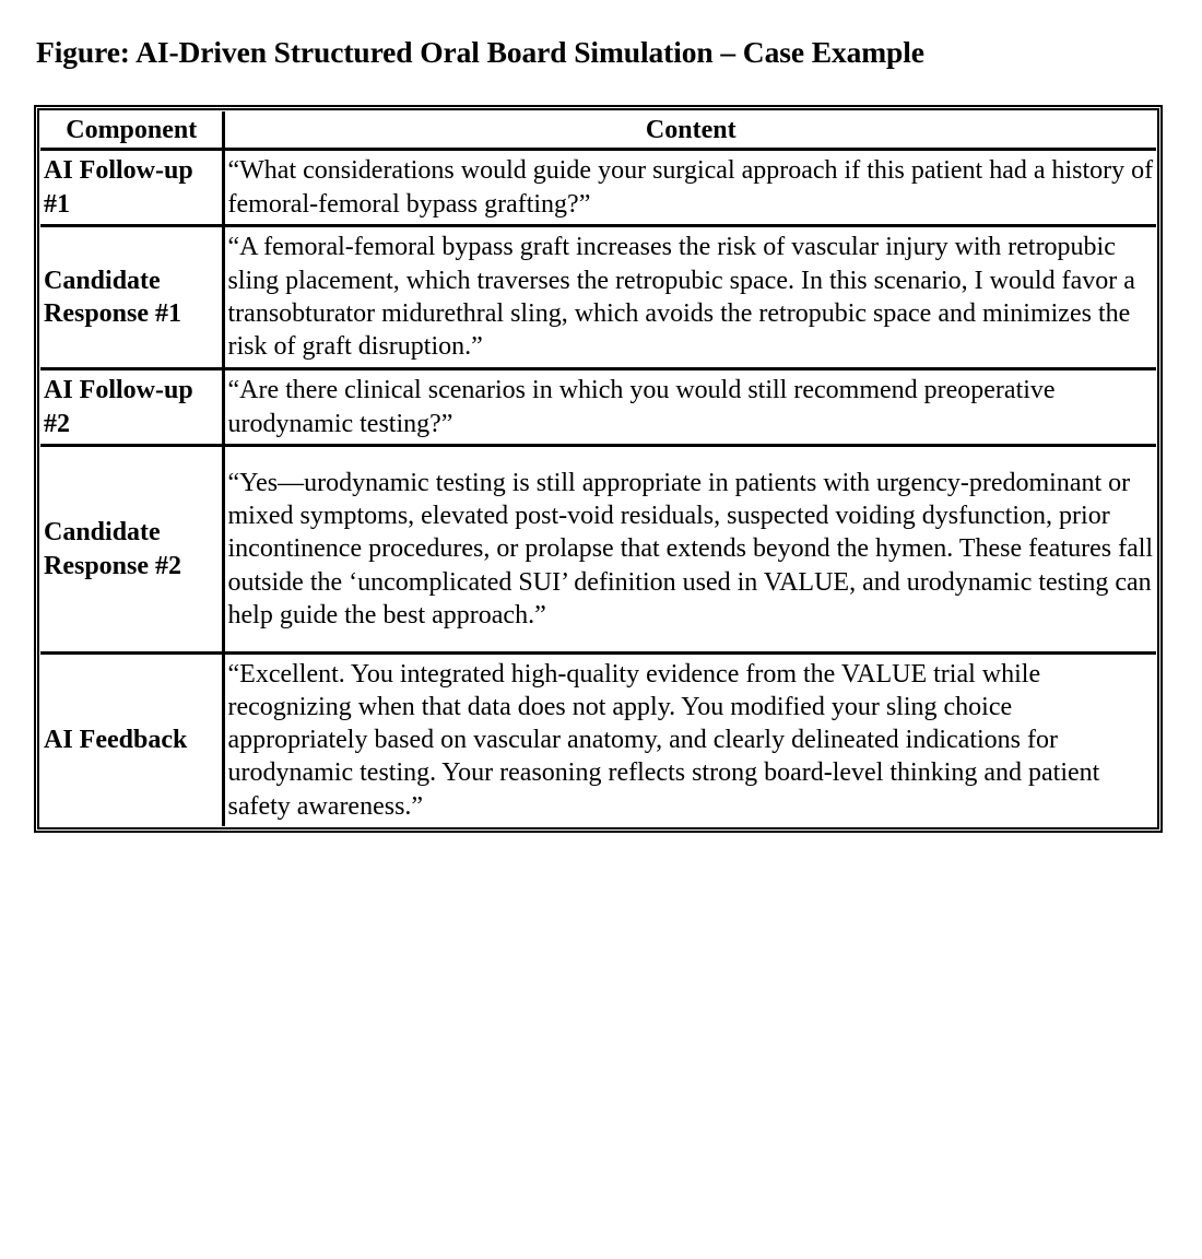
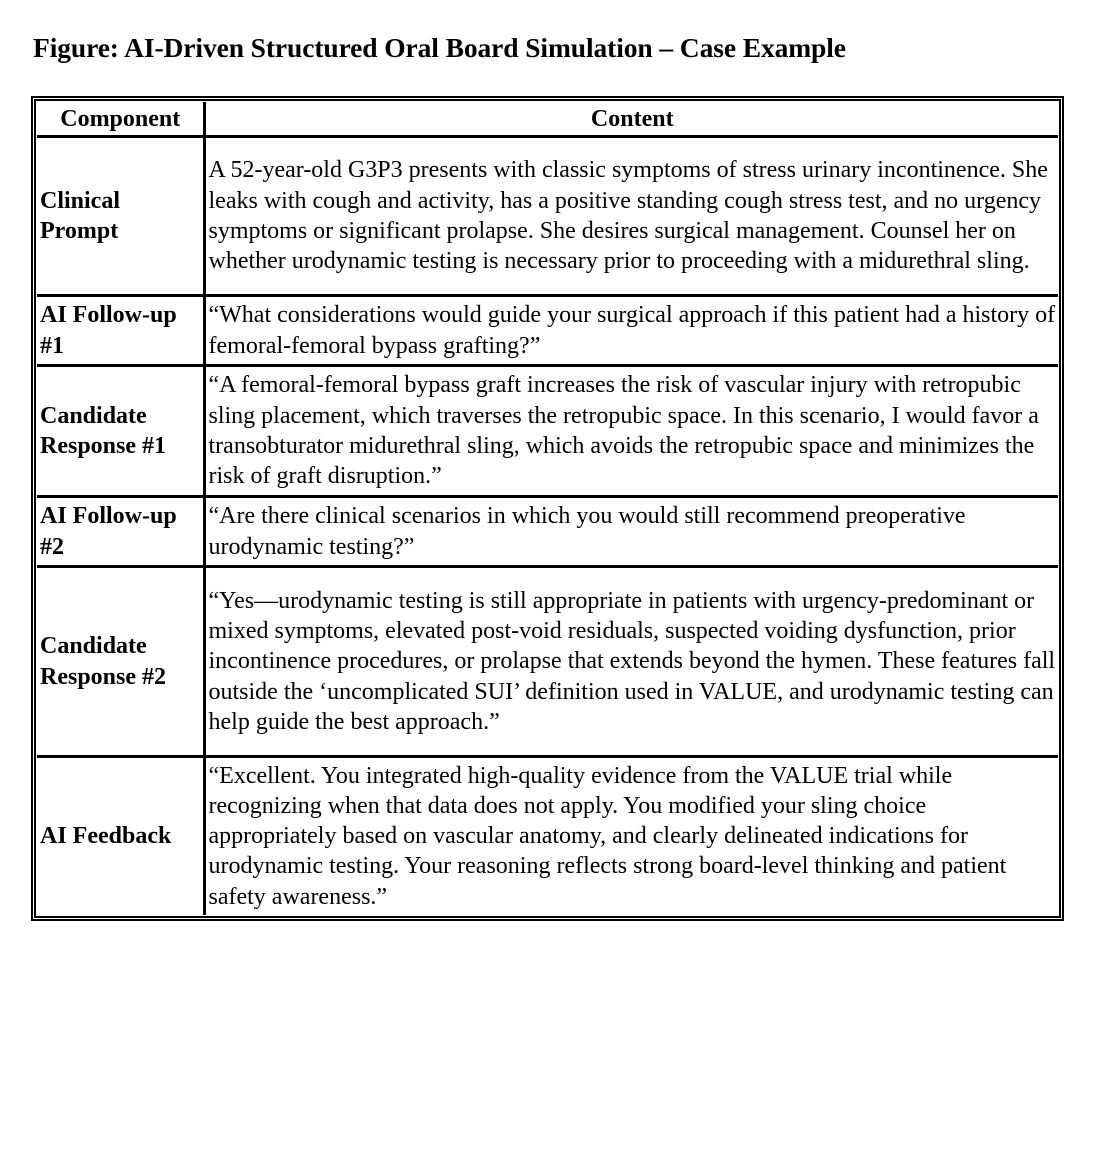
  Figure: AI-Driven Structured Oral Board Simulation – Case Example
  Component	Content
+ Clinical Prompt	A 52-year-old G3P3 presents with classic symptoms of stress urinary incontinence. She leaks with cough and activity, has a positive standing cough stress test, and no urgency symptoms or significant prolapse. She desires surgical management. Counsel her on whether urodynamic testing is necessary prior to proceeding with a midurethral sling.
  AI Follow-up #1	“What considerations would guide your surgical approach if this patient had a history of femoral-femoral bypass grafting?”
  Candidate Response #1	“A femoral-femoral bypass graft increases the risk of vascular injury with retropubic sling placement, which traverses the retropubic space. In this scenario, I would favor a transobturator midurethral sling, which avoids the retropubic space and minimizes the risk of graft disruption.”
  AI Follow-up #2	“Are there clinical scenarios in which you would still recommend preoperative urodynamic testing?”
  Candidate Response #2	“Yes—urodynamic testing is still appropriate in patients with urgency-predominant or mixed symptoms, elevated post-void residuals, suspected voiding dysfunction, prior incontinence procedures, or prolapse that extends beyond the hymen. These features fall outside the ‘uncomplicated SUI’ definition used in VALUE, and urodynamic testing can help guide the best approach.”
  AI Feedback	“Excellent. You integrated high-quality evidence from the VALUE trial while recognizing when that data does not apply. You modified your sling choice appropriately based on vascular anatomy, and clearly delineated indications for urodynamic testing. Your reasoning reflects strong board-level thinking and patient safety awareness.”
